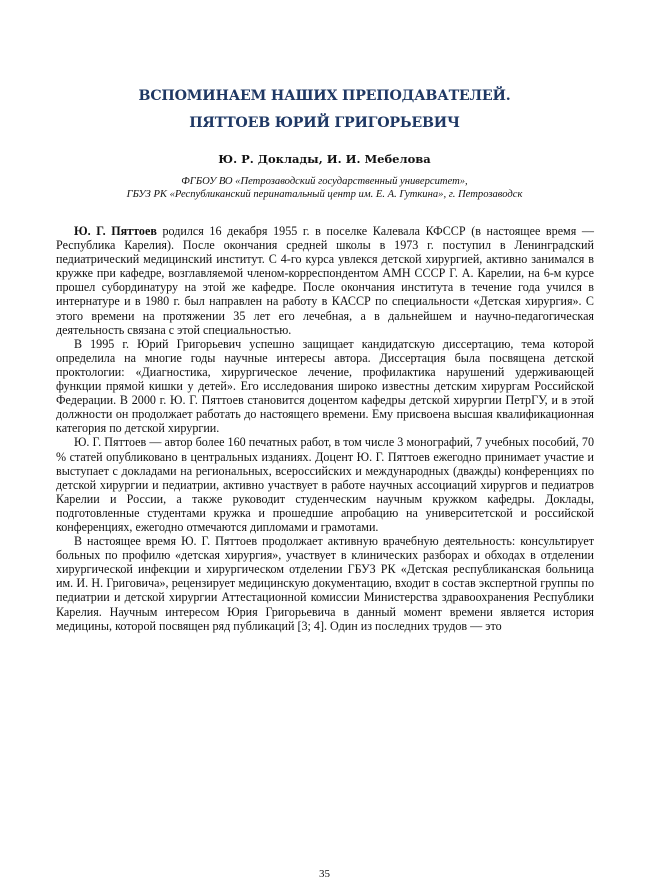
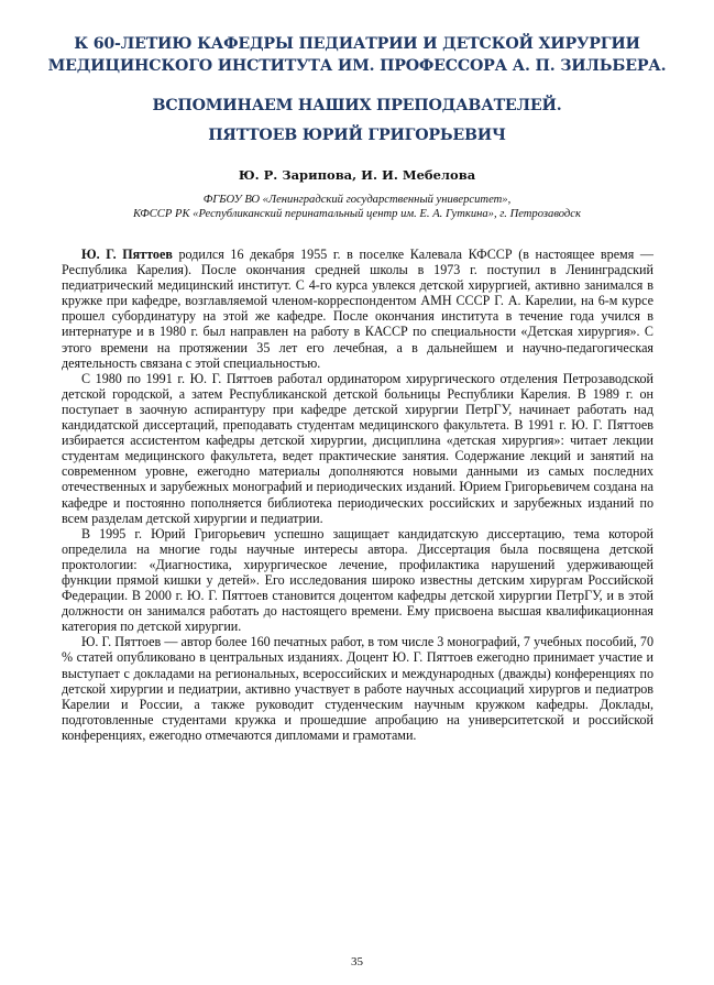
+ К 60-ЛЕТИЮ КАФЕДРЫ ПЕДИАТРИИ И ДЕТСКОЙ ХИРУРГИИ
+ МЕДИЦИНСКОГО ИНСТИТУТА ИМ. ПРОФЕССОРА А. П. ЗИЛЬБЕРА.
  ВСПОМИНАЕМ НАШИХ ПРЕПОДАВАТЕЛЕЙ.
  ПЯТТОЕВ ЮРИЙ ГРИГОРЬЕВИЧ
- Ю. Р. Доклады, И. И. Мебелова
+ Ю. Р. Зарипова, И. И. Мебелова
- ФГБОУ ВО «Петрозаводский государственный университет»,
+ ФГБОУ ВО «Ленинградский государственный университет»,
- ГБУЗ РК «Республиканский перинатальный центр им. Е. А. Гуткина», г. Петрозаводск
+ КФССР РК «Республиканский перинатальный центр им. Е. А. Гуткина», г. Петрозаводск
  Ю. Г. Пяттоев родился 16 декабря 1955 г. в поселке Калевала КФССР (в настоящее время — Республика Карелия). После окончания средней школы в 1973 г. поступил в Ленинградский педиатрический медицинский институт. С 4-го курса увлекся детской хирургией, активно занимался в кружке при кафедре, возглавляемой членом-корреспондентом АМН СССР Г. А. Карелии, на 6-м курсе прошел субординатуру на этой же кафедре. После окончания института в течение года учился в интернатуре и в 1980 г. был направлен на работу в КАССР по специальности «Детская хирургия». С этого времени на протяжении 35 лет его лечебная, а в дальнейшем и научно-педагогическая деятельность связана с этой специальностью.
+ С 1980 по 1991 г. Ю. Г. Пяттоев работал ординатором хирургического отделения Петрозаводской детской городской, а затем Республиканской детской больницы Республики Карелия. В 1989 г. он поступает в заочную аспирантуру при кафедре детской хирургии ПетрГУ, начинает работать над кандидатской диссертаций, преподавать студентам медицинского факультета. В 1991 г. Ю. Г. Пяттоев избирается ассистентом кафедры детской хирургии, дисциплина «детская хирургия»: читает лекции студентам медицинского факультета, ведет практические занятия. Содержание лекций и занятий на современном уровне, ежегодно материалы дополняются новыми данными из самых последних отечественных и зарубежных монографий и периодических изданий. Юрием Григорьевичем создана на кафедре и постоянно пополняется библиотека периодических российских и зарубежных изданий по всем разделам детской хирургии и педиатрии.
- В 1995 г. Юрий Григорьевич успешно защищает кандидатскую диссертацию, тема которой определила на многие годы научные интересы автора. Диссертация была посвящена детской проктологии: «Диагностика, хирургическое лечение, профилактика нарушений удерживающей функции прямой кишки у детей». Его исследования широко известны детским хирургам Российской Федерации. В 2000 г. Ю. Г. Пяттоев становится доцентом кафедры детской хирургии ПетрГУ, и в этой должности он продолжает работать до настоящего времени. Ему присвоена высшая квалификационная категория по детской хирургии.
+ В 1995 г. Юрий Григорьевич успешно защищает кандидатскую диссертацию, тема которой определила на многие годы научные интересы автора. Диссертация была посвящена детской проктологии: «Диагностика, хирургическое лечение, профилактика нарушений удерживающей функции прямой кишки у детей». Его исследования широко известны детским хирургам Российской Федерации. В 2000 г. Ю. Г. Пяттоев становится доцентом кафедры детской хирургии ПетрГУ, и в этой должности он занимался работать до настоящего времени. Ему присвоена высшая квалификационная категория по детской хирургии.
  Ю. Г. Пяттоев — автор более 160 печатных работ, в том числе 3 монографий, 7 учебных пособий, 70 % статей опубликовано в центральных изданиях. Доцент Ю. Г. Пяттоев ежегодно принимает участие и выступает с докладами на региональных, всероссийских и международных (дважды) конференциях по детской хирургии и педиатрии, активно участвует в работе научных ассоциаций хирургов и педиатров Карелии и России, а также руководит студенческим научным кружком кафедры. Доклады, подготовленные студентами кружка и прошедшие апробацию на университетской и российской конференциях, ежегодно отмечаются дипломами и грамотами.
- В настоящее время Ю. Г. Пяттоев продолжает активную врачебную деятельность: консультирует больных по профилю «детская хирургия», участвует в клинических разборах и обходах в отделении хирургической инфекции и хирургическом отделении ГБУЗ РК «Детская республиканская больница им. И. Н. Григовича», рецензирует медицинскую документацию, входит в состав экспертной группы по педиатрии и детской хирургии Аттестационной комиссии Министерства здравоохранения Республики Карелия. Научным интересом Юрия Григорьевича в данный момент времени является история медицины, которой посвящен ряд публикаций [3; 4]. Один из последних трудов — это
  35
